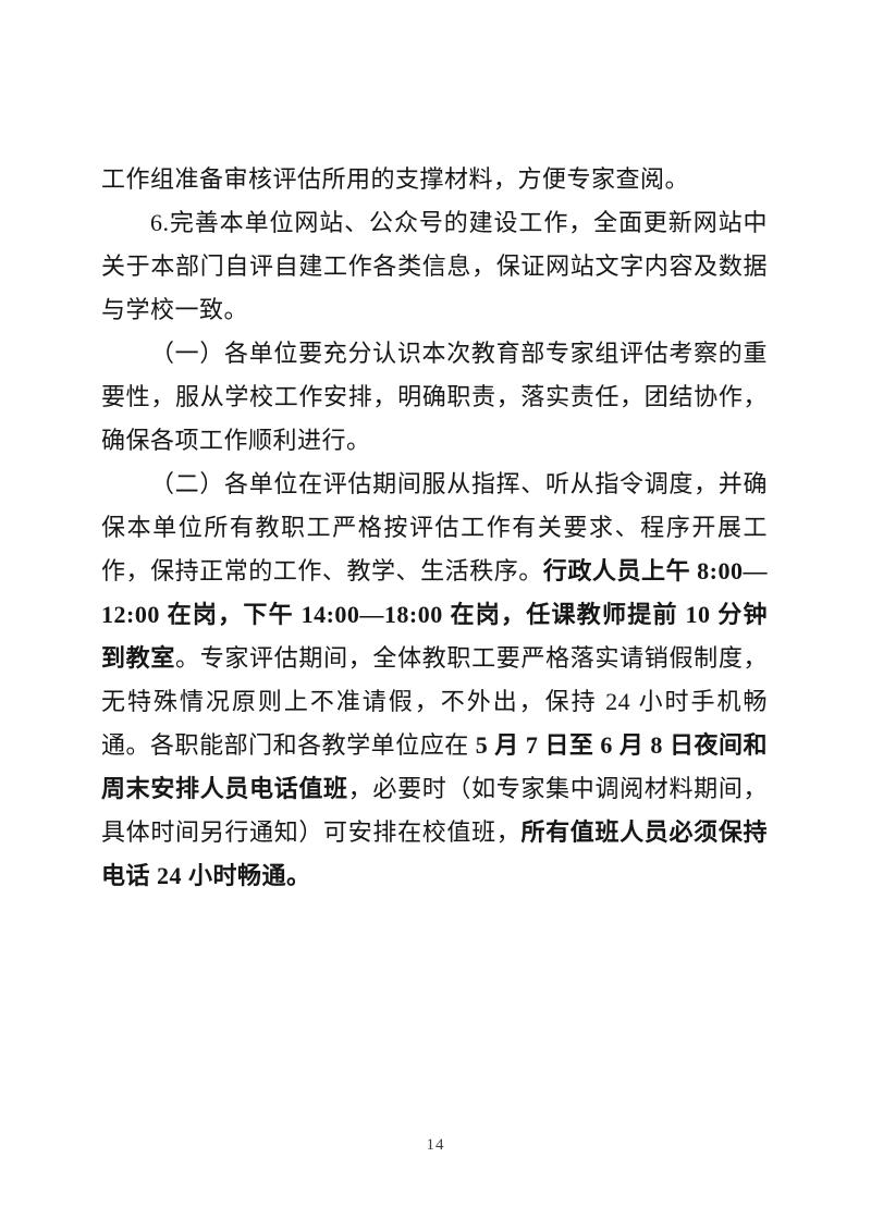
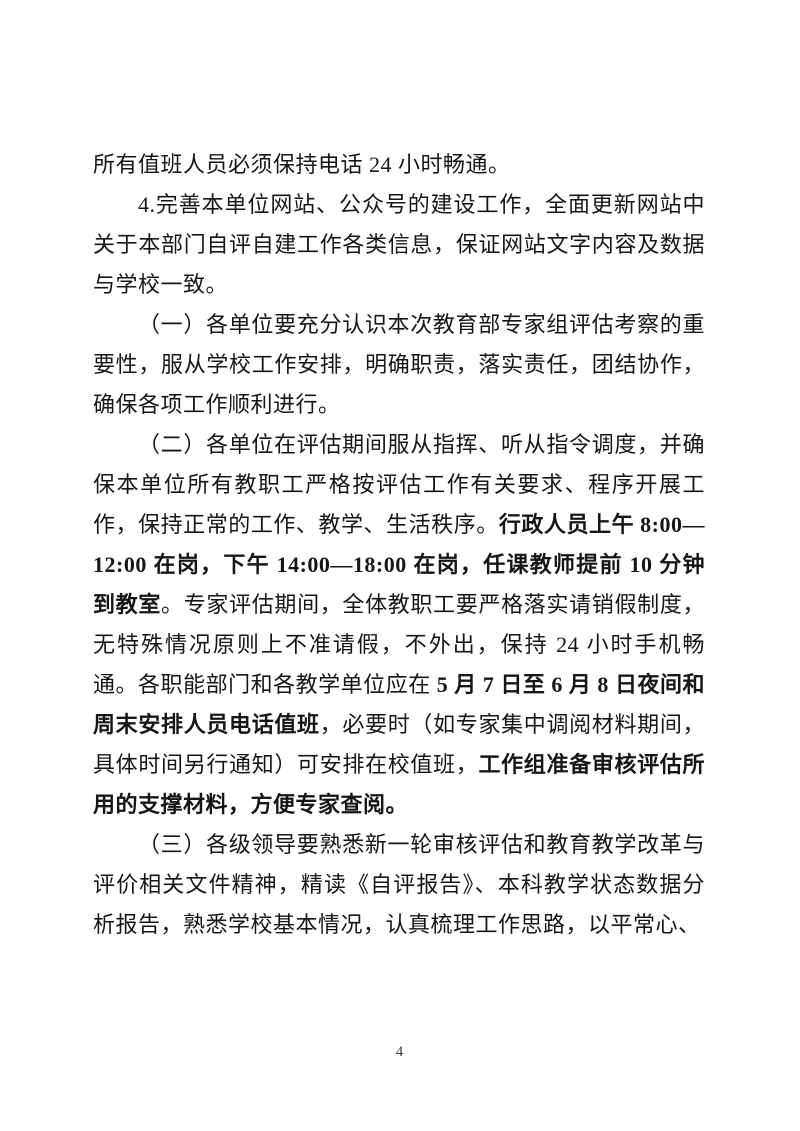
- 工作组准备审核评估所用的支撑材料，方便专家查阅。
+ 所有值班人员必须保持电话 24 小时畅通。
- 6.完善本单位网站、公众号的建设工作，全面更新网站中关于本部门自评自建工作各类信息，保证网站文字内容及数据与学校一致。
+ 4.完善本单位网站、公众号的建设工作，全面更新网站中关于本部门自评自建工作各类信息，保证网站文字内容及数据与学校一致。
  （一）各单位要充分认识本次教育部专家组评估考察的重要性，服从学校工作安排，明确职责，落实责任，团结协作，确保各项工作顺利进行。
- （二）各单位在评估期间服从指挥、听从指令调度，并确保本单位所有教职工严格按评估工作有关要求、程序开展工作，保持正常的工作、教学、生活秩序。行政人员上午 8:00—12:00 在岗，下午 14:00—18:00 在岗，任课教师提前 10 分钟到教室。专家评估期间，全体教职工要严格落实请销假制度，无特殊情况原则上不准请假，不外出，保持 24 小时手机畅通。各职能部门和各教学单位应在 5 月 7 日至 6 月 8 日夜间和周末安排人员电话值班，必要时（如专家集中调阅材料期间，具体时间另行通知）可安排在校值班，所有值班人员必须保持电话 24 小时畅通。
+ （二）各单位在评估期间服从指挥、听从指令调度，并确保本单位所有教职工严格按评估工作有关要求、程序开展工作，保持正常的工作、教学、生活秩序。行政人员上午 8:00—12:00 在岗，下午 14:00—18:00 在岗，任课教师提前 10 分钟到教室。专家评估期间，全体教职工要严格落实请销假制度，无特殊情况原则上不准请假，不外出，保持 24 小时手机畅通。各职能部门和各教学单位应在 5 月 7 日至 6 月 8 日夜间和周末安排人员电话值班，必要时（如专家集中调阅材料期间，具体时间另行通知）可安排在校值班，工作组准备审核评估所用的支撑材料，方便专家查阅。
+ （三）各级领导要熟悉新一轮审核评估和教育教学改革与评价相关文件精神，精读《自评报告》、本科教学状态数据分析报告，熟悉学校基本情况，认真梳理工作思路，以平常心、
- 14
+ 4
